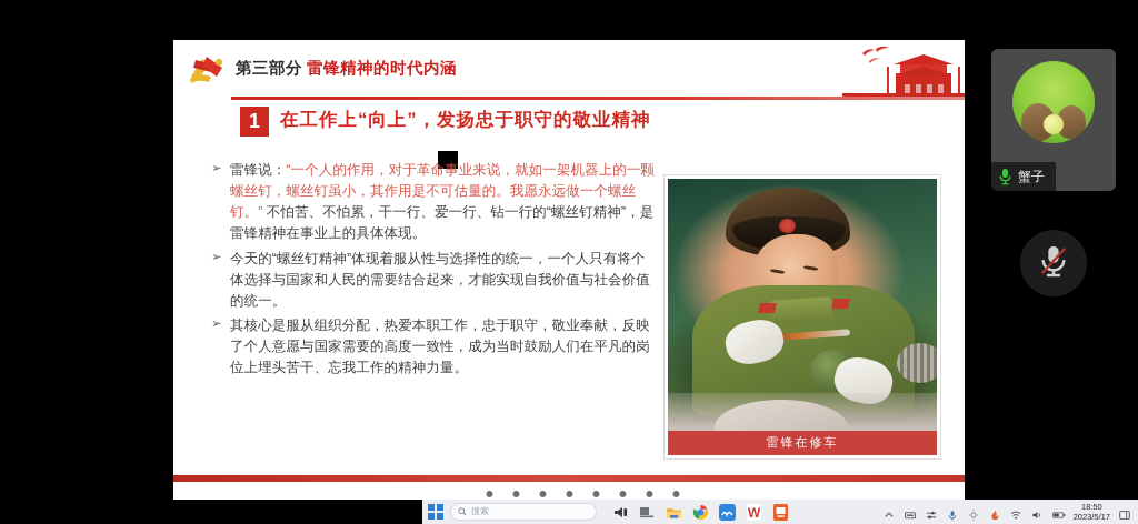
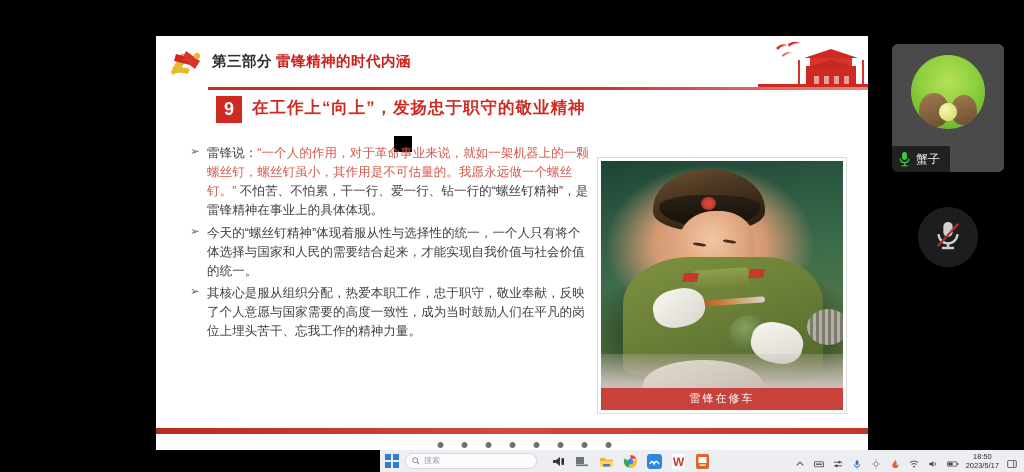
  第三部分
  雷锋精神的时代内涵
- 1
+ 9
  在工作上“向上”，发扬忠于职守的敬业精神
  ➢
  雷锋说：“一个人的作用，对于革命事业来说，就如一架机器上的一颗螺丝钉，螺丝钉虽小，其作用是不可估量的。我愿永远做一个螺丝钉。” 不怕苦、不怕累，干一行、爱一行、钻一行的“螺丝钉精神”，是雷锋精神在事业上的具体体现。
  ➢
  今天的“螺丝钉精神”体现着服从性与选择性的统一，一个人只有将个体选择与国家和人民的需要结合起来，才能实现自我价值与社会价值的统一。
  ➢
  其核心是服从组织分配，热爱本职工作，忠于职守，敬业奉献，反映了个人意愿与国家需要的高度一致性，成为当时鼓励人们在平凡的岗位上埋头苦干、忘我工作的精神力量。
  雷锋在修车
  蟹子
  搜索
  W
  18:50
  2023/5/17
